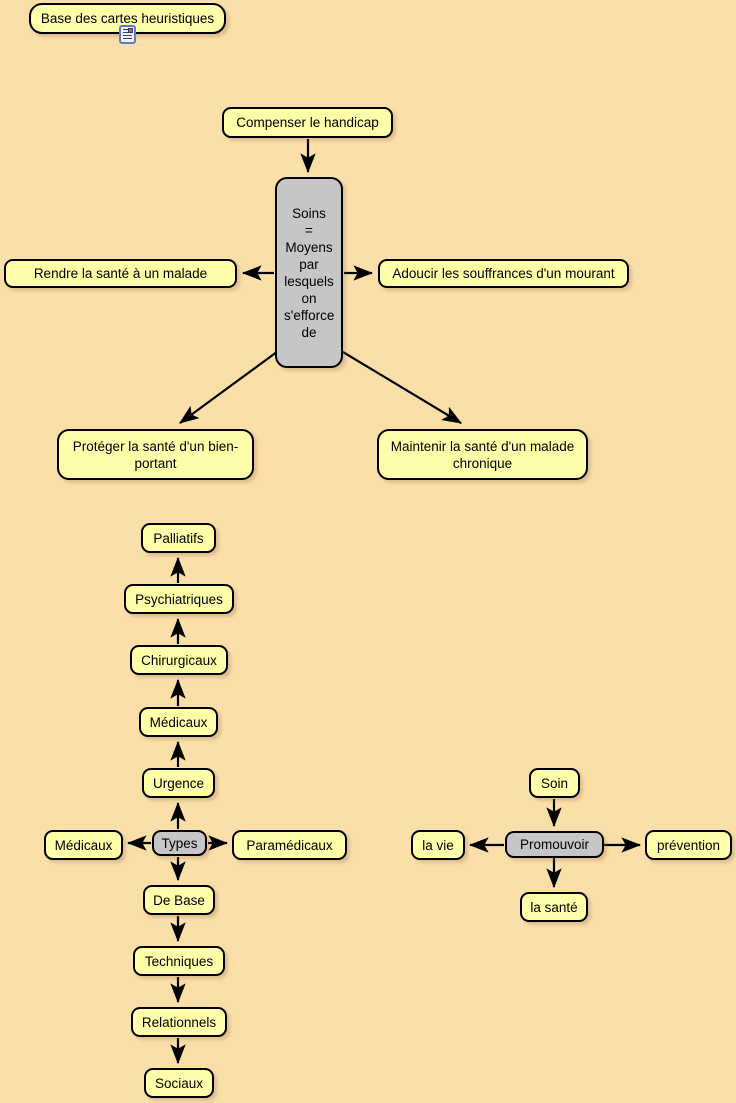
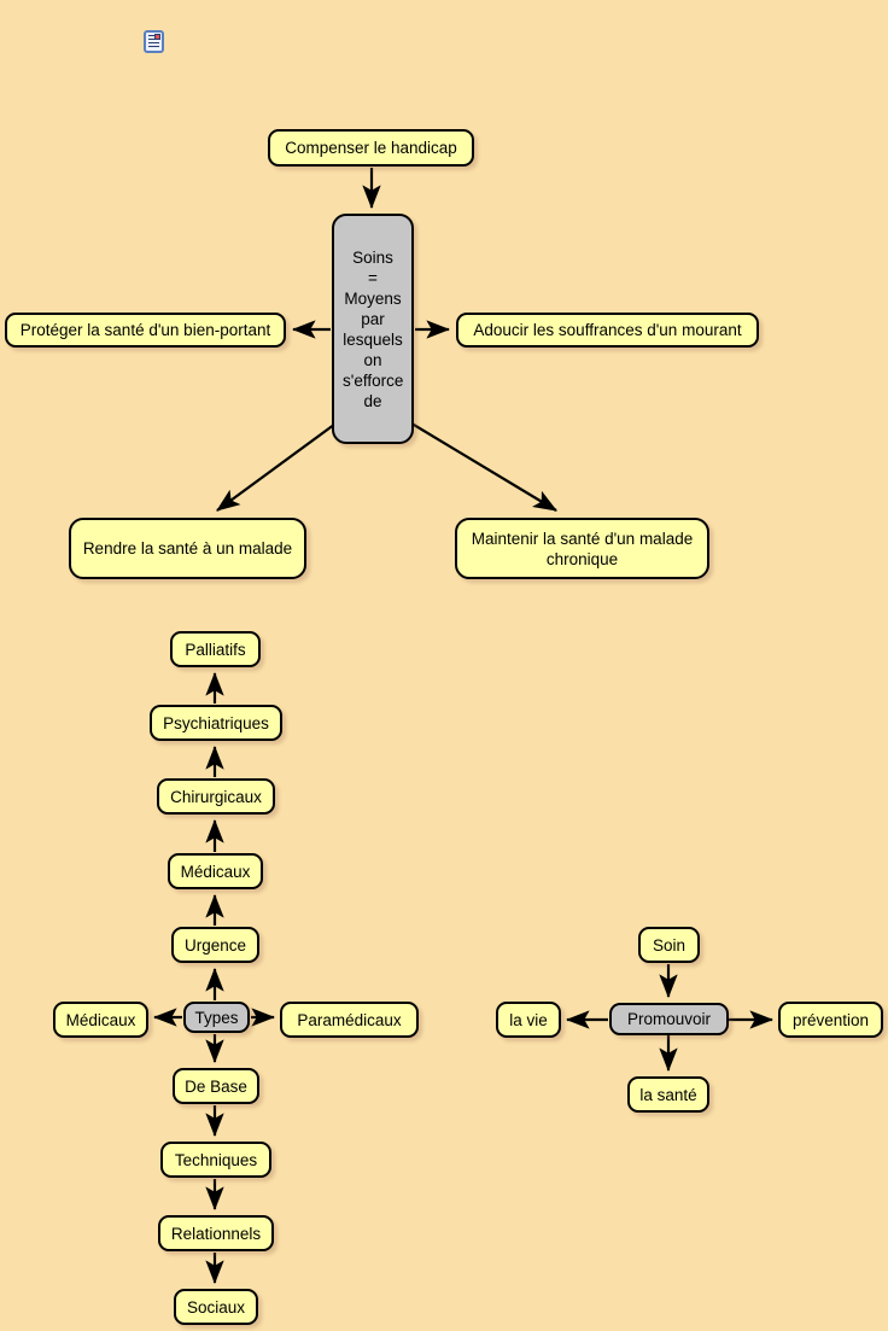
- Base des cartes heuristiques
  Compenser le handicap
  Soins
  =
  Moyens
  par
  lesquels
  on
  s'efforce
  de
- Rendre la santé à un malade
+ Protéger la santé d'un bien-portant
  Adoucir les souffrances d'un mourant
- Protéger la santé d'un bien-portant
+ Rendre la santé à un malade
  Maintenir la santé d'un malade
  chronique
  Palliatifs
  Psychiatriques
  Chirurgicaux
  Médicaux
  Urgence
  Types
  Médicaux
  Paramédicaux
  De Base
  Techniques
  Relationnels
  Sociaux
  Soin
  Promouvoir
  la vie
  prévention
  la santé
